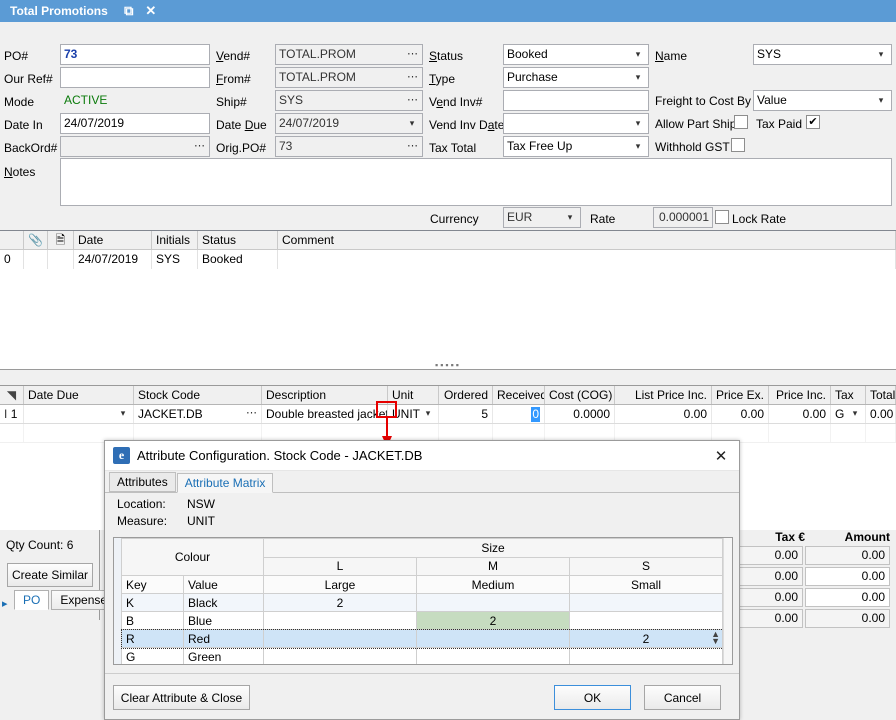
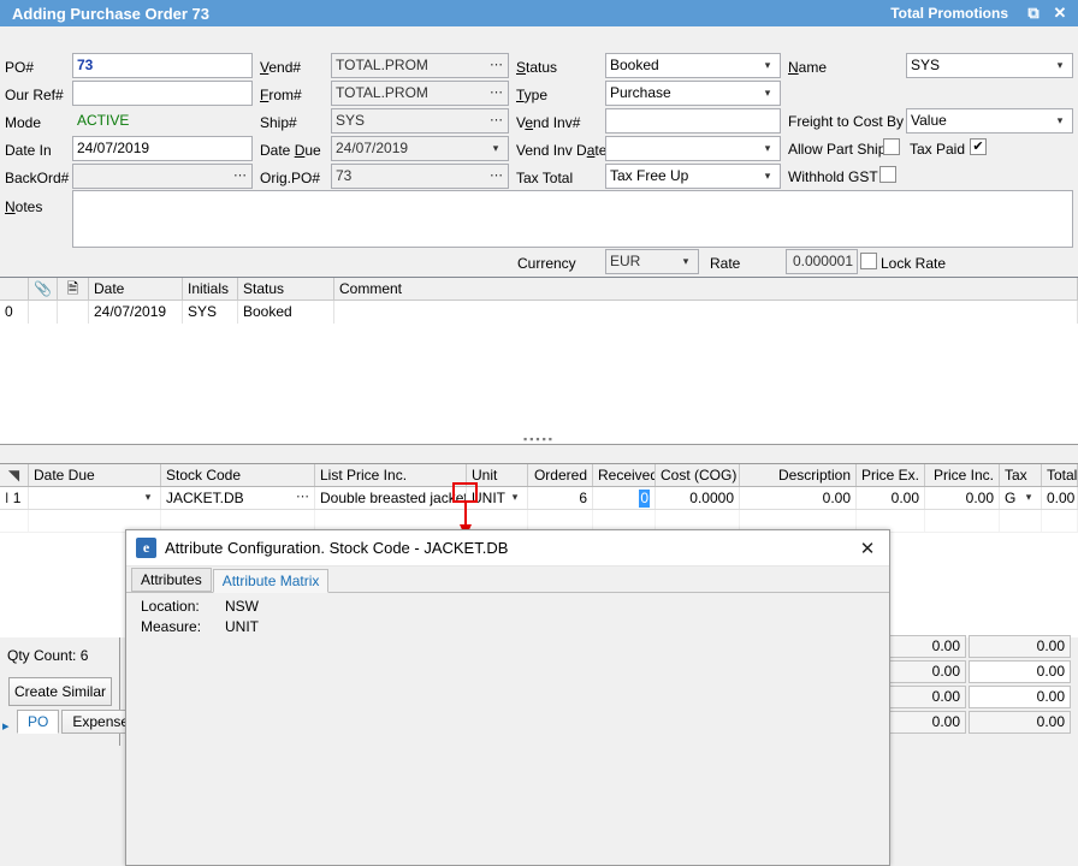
+ Adding Purchase Order 73
  Total Promotions
  ⧉
  ✕
  PO#
  Our Ref#
  Mode
  Date In
  BackOrd#
  73
  ACTIVE
  24/07/2019
  ⋯
  Vend#
  From#
  Ship#
  Date Due
  Orig.PO#
  TOTAL.PROM
  ⋯
  TOTAL.PROM
  ⋯
  SYS
  ⋯
  24/07/2019
  ▾
  73
  ⋯
  Status
  Type
  Vend Inv#
  Vend Inv Date
  Tax Total
  Booked
  ▾
  Purchase
  ▾
  ▾
  Tax Free Up
  ▾
  Name
  SYS
  ▾
  Freight to Cost By
  Value
  ▾
  Allow Part Shi
  Tax Paid
  ✔
  Withhold GST
  Notes
  Currency
  EUR
  ▾
  Rate
  0.000001
  Lock Rate
  📎
  🗎
  Date
  Initials
  Status
  Comment
  0
  24/07/2019
  SYS
  Booked
  ▪▪▪▪▪
  ◥
  Date Due
  Stock Code
- Description
+ List Price Inc.
  Unit
  Ordered
  Received
  Cost (COG)
- List Price Inc.
+ Description
  Price Ex.
  Price Inc.
  Tax
  Total
  I 1
  ▾
  JACKET.DB
  ⋯
  Double breasted jacket
  UNIT
  ▾
- 5
+ 6
  0
  0.0000
  0.00
  0.00
  0.00
  G
  ▾
  0.00
  Qty Count: 6
  Create Similar
  ▸
  PO
  Expens
- Tax €
- Amount
  0.00
  0.00
  0.00
  0.00
  0.00
  0.00
  0.00
  0.00
  e
  Attribute Configuration. Stock Code - JACKET.DB
  ✕
  Attributes
  Attribute Matrix
  Location:
  NSW
  Measure:
  UNIT
- Colour	Size
- L	M	S
- Key	Value	Large	Medium	Small
- K	Black	2
- B	Blue		2
- R	Red			2 ▲▼
- G	Green
- Clear Attribute & Close
- OK
- Cancel
